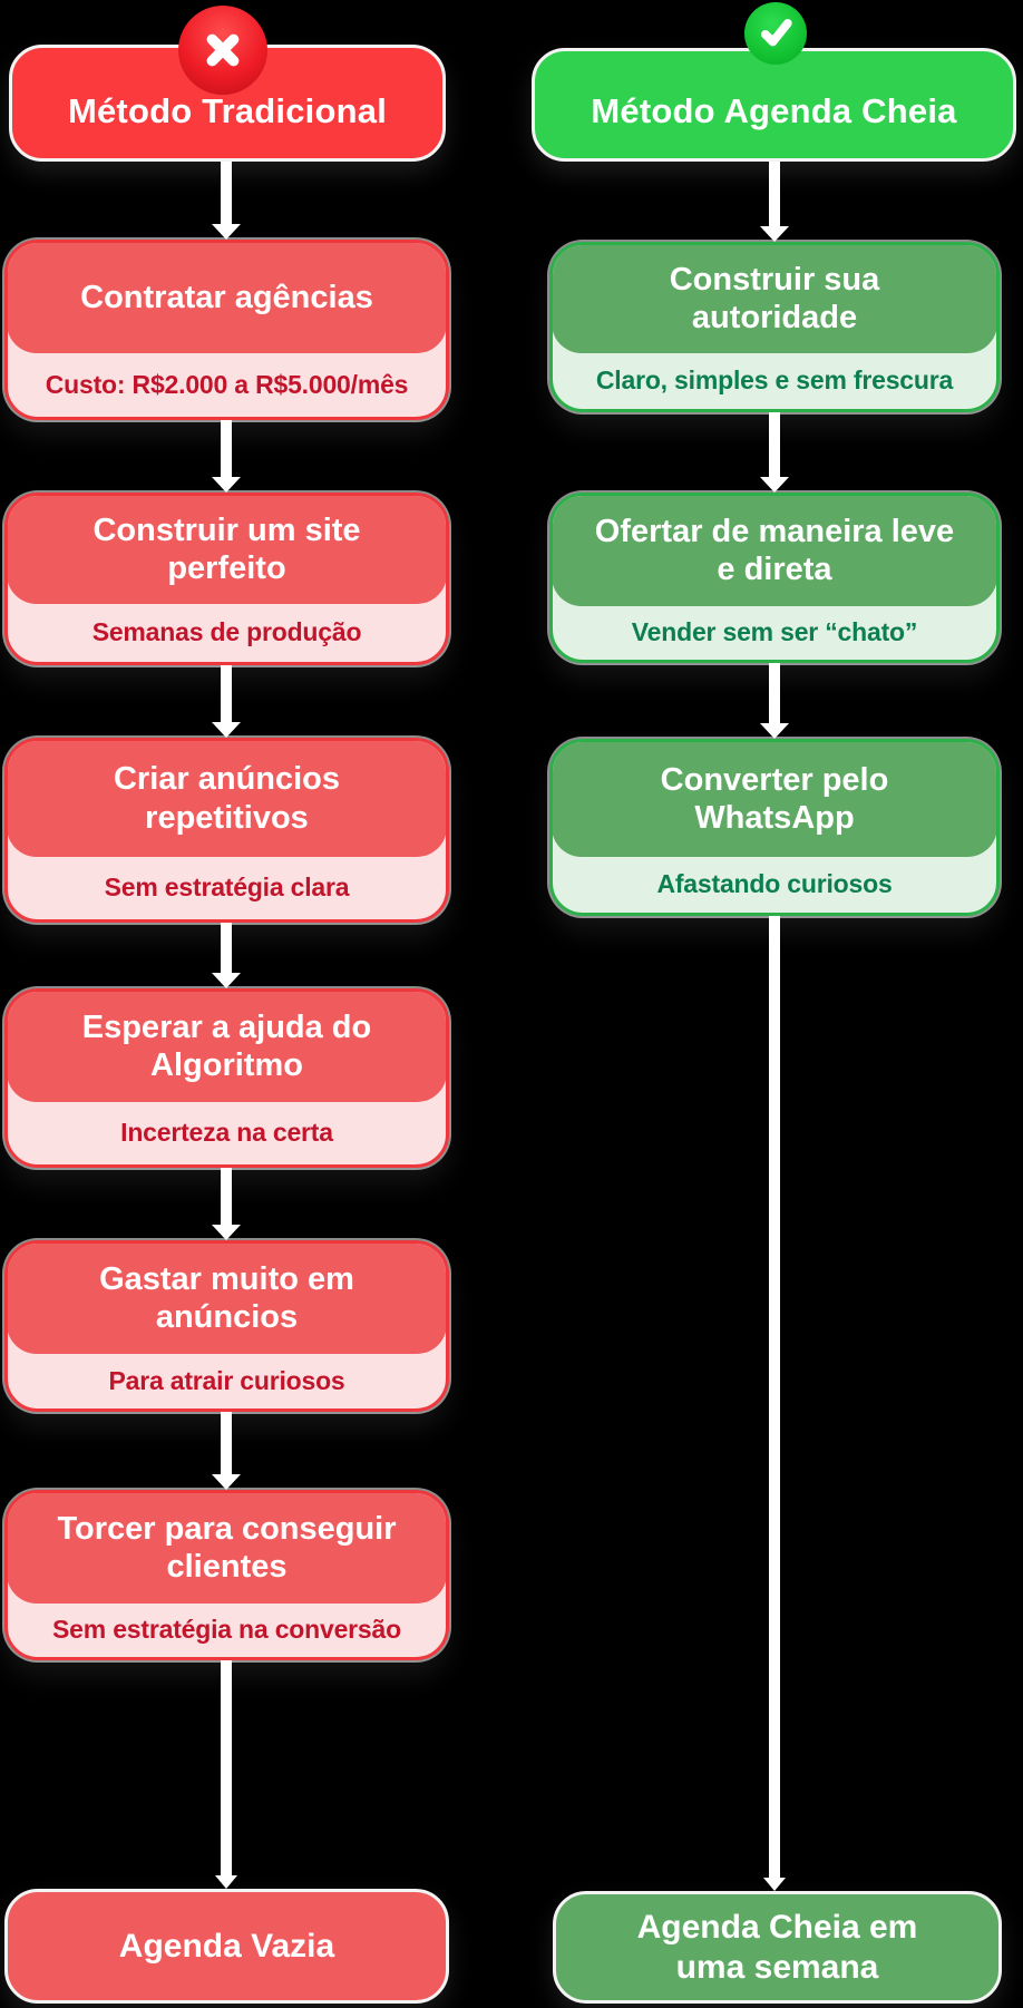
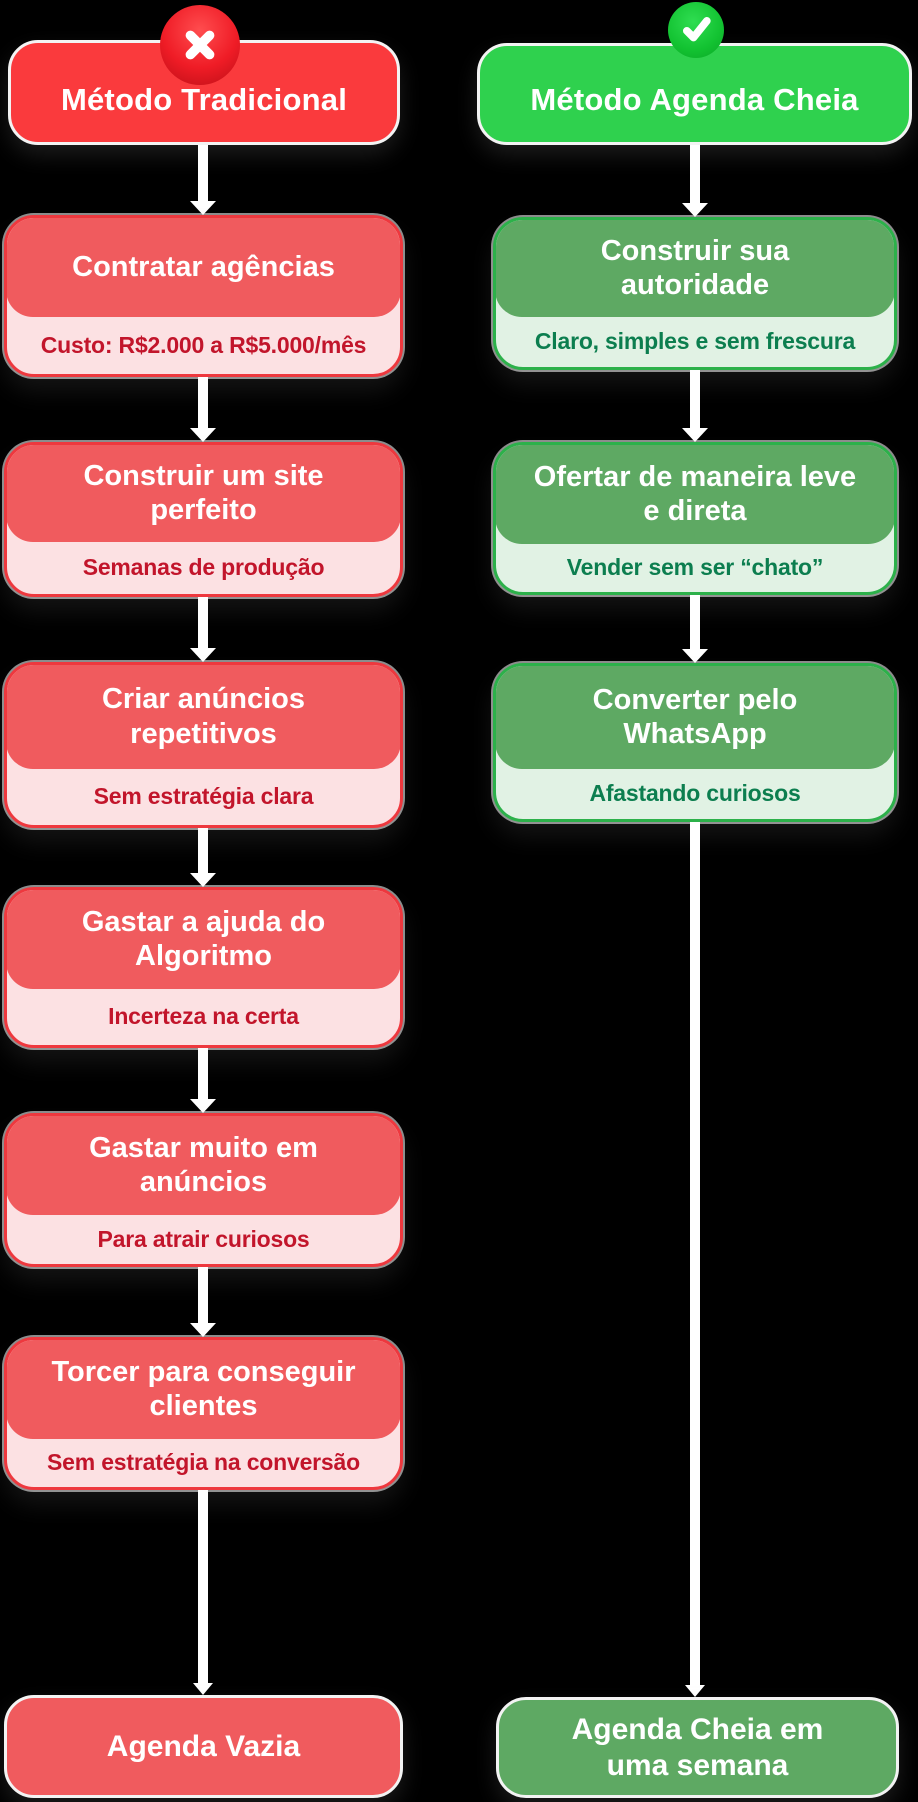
  Método Tradicional
  Contratar agências
  Custo: R$2.000 a R$5.000/mês
  Construir um site perfeito
  Semanas de produção
  Criar anúncios repetitivos
  Sem estratégia clara
- Esperar a ajuda do Algoritmo
+ Gastar a ajuda do Algoritmo
  Incerteza na certa
  Gastar muito em anúncios
  Para atrair curiosos
  Torcer para conseguir clientes
  Sem estratégia na conversão
  Agenda Vazia
  Método Agenda Cheia
  Construir sua autoridade
  Claro, simples e sem frescura
  Ofertar de maneira leve e direta
  Vender sem ser “chato”
  Converter pelo WhatsApp
  Afastando curiosos
  Agenda Cheia em uma semana
